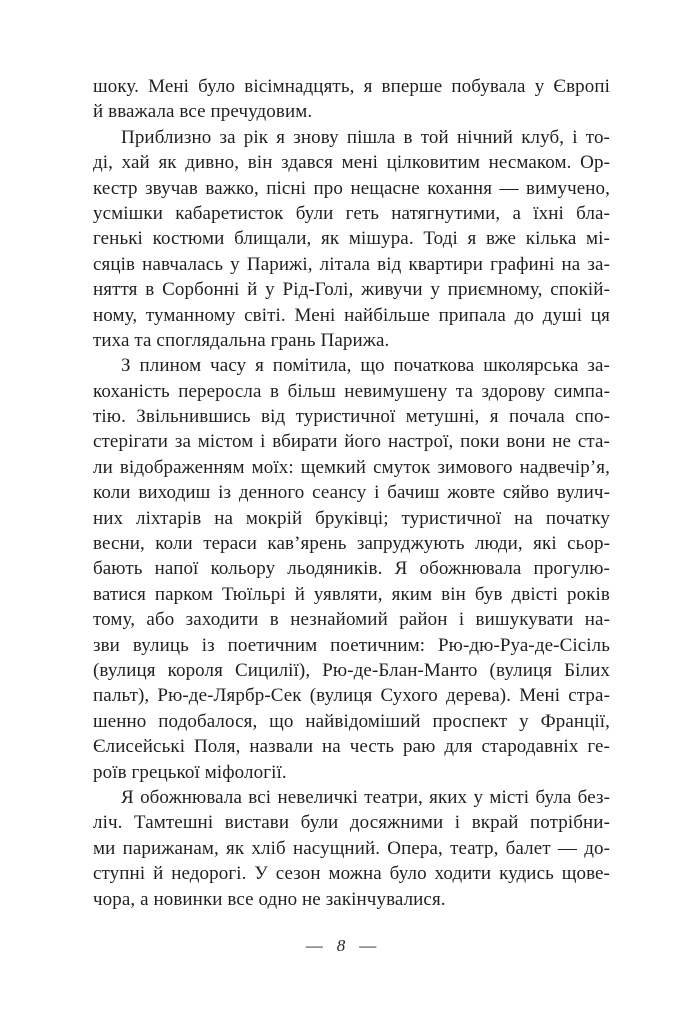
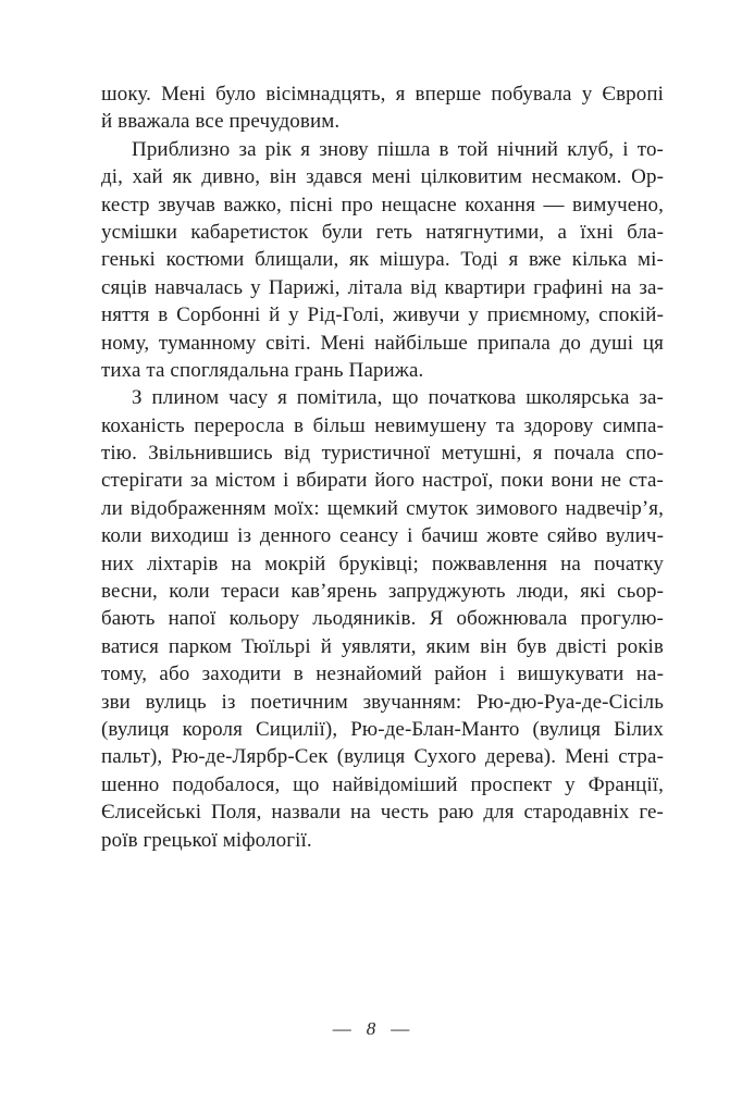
  шоку. Мені було вісімнадцять, я вперше побувала у Європі
  й вважала все пречудовим.
  Приблизно за рік я знову пішла в той нічний клуб, і то-
  ді, хай як дивно, він здався мені цілковитим несмаком. Ор-
  кестр звучав важко, пісні про нещасне кохання — вимучено,
  усмішки кабаретисток були геть натягнутими, а їхні бла-
  генькі костюми блищали, як мішура. Тоді я вже кілька мі-
  сяців навчалась у Парижі, літала від квартири графині на за-
  няття в Сорбонні й у Рід-Голі, живучи у приємному, спокій-
  ному, туманному світі. Мені найбільше припала до душі ця
  тиха та споглядальна грань Парижа.
  З плином часу я помітила, що початкова школярська за-
  коханість переросла в більш невимушену та здорову симпа-
  тію. Звільнившись від туристичної метушні, я почала спо-
  стерігати за містом і вбирати його настрої, поки вони не ста-
  ли відображенням моїх: щемкий смуток зимового надвечір’я,
  коли виходиш із денного сеансу і бачиш жовте сяйво вулич-
- них ліхтарів на мокрій бруківці; туристичної на початку
+ них ліхтарів на мокрій бруківці; пожвавлення на початку
  весни, коли тераси кав’ярень запруджують люди, які сьор-
  бають напої кольору льодяників. Я обожнювала прогулю-
  ватися парком Тюїльрі й уявляти, яким він був двісті років
  тому, або заходити в незнайомий район і вишукувати на-
- зви вулиць із поетичним поетичним: Рю-дю-Руа-де-Сісіль
+ зви вулиць із поетичним звучанням: Рю-дю-Руа-де-Сісіль
  (вулиця короля Сицилії), Рю-де-Блан-Манто (вулиця Білих
  пальт), Рю-де-Лярбр-Сек (вулиця Сухого дерева). Мені стра-
  шенно подобалося, що найвідоміший проспект у Франції,
  Єлисейські Поля, назвали на честь раю для стародавніх ге-
  роїв грецької міфології.
- Я обожнювала всі невеличкі театри, яких у місті була без-
- ліч. Тамтешні вистави були досяжними і вкрай потрібни-
- ми парижанам, як хліб насущний. Опера, театр, балет — до-
- ступні й недорогі. У сезон можна було ходити кудись щове-
- чора, а новинки все одно не закінчувалися.
  — 8 —
